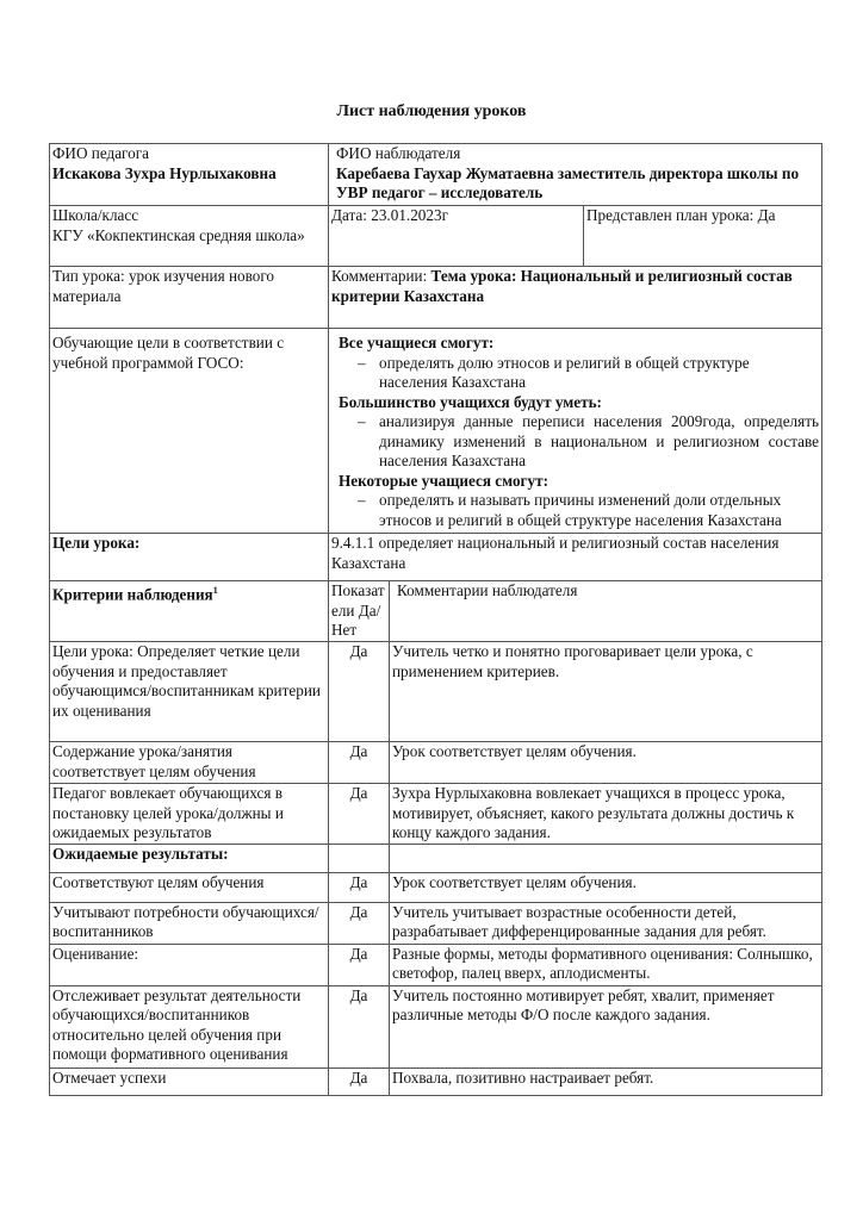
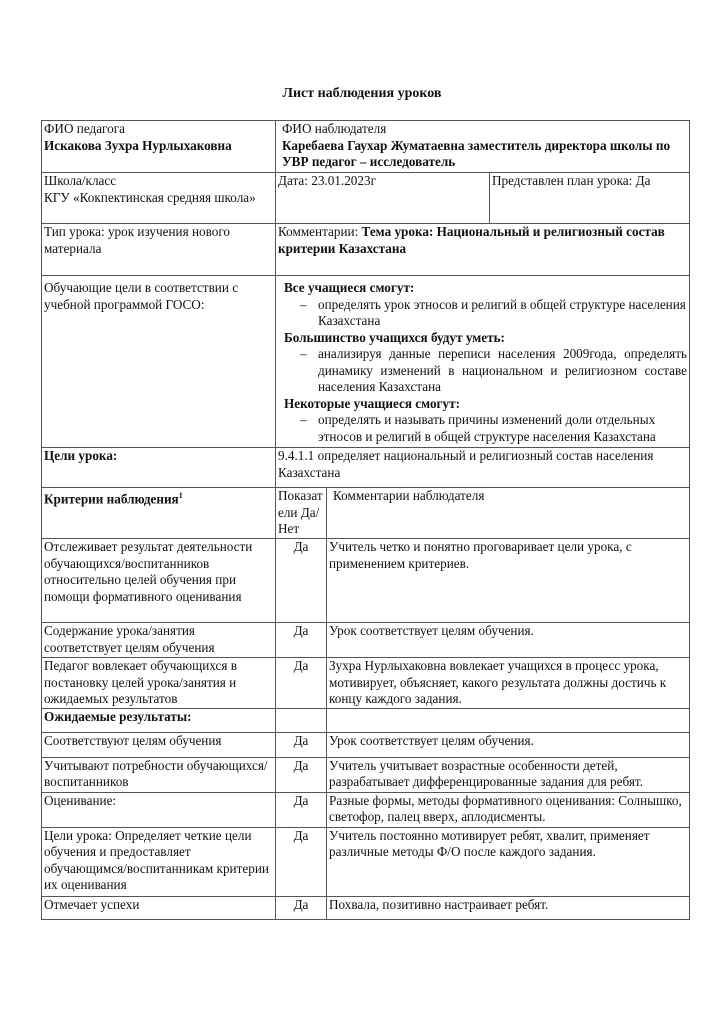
  Лист наблюдения уроков
  ФИО педагога Искакова Зухра Нурлыхаковна	ФИО наблюдателя Каребаева Гаухар Жуматаевна заместитель директора школы по УВР педагог – исследователь
  Школа/класс КГУ «Кокпектинская средняя школа»	Дата: 23.01.2023г	Представлен план урока: Да
  Тип урока: урок изучения нового материала	Комментарии: Тема урока: Национальный и религиозный состав критерии Казахстана
- Обучающие цели в соответствии с учебной программой ГОСО:	Все учащиеся смогут: определять долю этносов и религий в общей структуре населения Казахстана Большинство учащихся будут уметь: анализируя данные переписи населения 2009года, определять динамику изменений в национальном и религиозном составе населения Казахстана Некоторые учащиеся смогут: определять и называть причины изменений доли отдельных этносов и религий в общей структуре населения Казахстана
+ Обучающие цели в соответствии с учебной программой ГОСО:	Все учащиеся смогут: определять урок этносов и религий в общей структуре населения Казахстана Большинство учащихся будут уметь: анализируя данные переписи населения 2009года, определять динамику изменений в национальном и религиозном составе населения Казахстана Некоторые учащиеся смогут: определять и называть причины изменений доли отдельных этносов и религий в общей структуре населения Казахстана
  Цели урока:	9.4.1.1 определяет национальный и религиозный состав населения Казахстана
  Критерии наблюдения1	Показатели Да/Нет	Комментарии наблюдателя
- Цели урока: Определяет четкие цели обучения и предоставляет обучающимся/воспитанникам критерии их оценивания	Да	Учитель четко и понятно проговаривает цели урока, с применением критериев.
+ Отслеживает результат деятельности обучающихся/воспитанников относительно целей обучения при помощи формативного оценивания	Да	Учитель четко и понятно проговаривает цели урока, с применением критериев.
  Содержание урока/занятия соответствует целям обучения	Да	Урок соответствует целям обучения.
- Педагог вовлекает обучающихся в постановку целей урока/должны и ожидаемых результатов	Да	Зухра Нурлыхаковна вовлекает учащихся в процесс урока, мотивирует, объясняет, какого результата должны достичь к концу каждого задания.
+ Педагог вовлекает обучающихся в постановку целей урока/занятия и ожидаемых результатов	Да	Зухра Нурлыхаковна вовлекает учащихся в процесс урока, мотивирует, объясняет, какого результата должны достичь к концу каждого задания.
  Ожидаемые результаты:
  Соответствуют целям обучения	Да	Урок соответствует целям обучения.
  Учитывают потребности обучающихся/воспитанников	Да	Учитель учитывает возрастные особенности детей, разрабатывает дифференцированные задания для ребят.
  Оценивание:	Да	Разные формы, методы формативного оценивания: Солнышко, светофор, палец вверх, аплодисменты.
- Отслеживает результат деятельности обучающихся/воспитанников относительно целей обучения при помощи формативного оценивания	Да	Учитель постоянно мотивирует ребят, хвалит, применяет различные методы Ф/О после каждого задания.
+ Цели урока: Определяет четкие цели обучения и предоставляет обучающимся/воспитанникам критерии их оценивания	Да	Учитель постоянно мотивирует ребят, хвалит, применяет различные методы Ф/О после каждого задания.
  Отмечает успехи	Да	Похвала, позитивно настраивает ребят.
